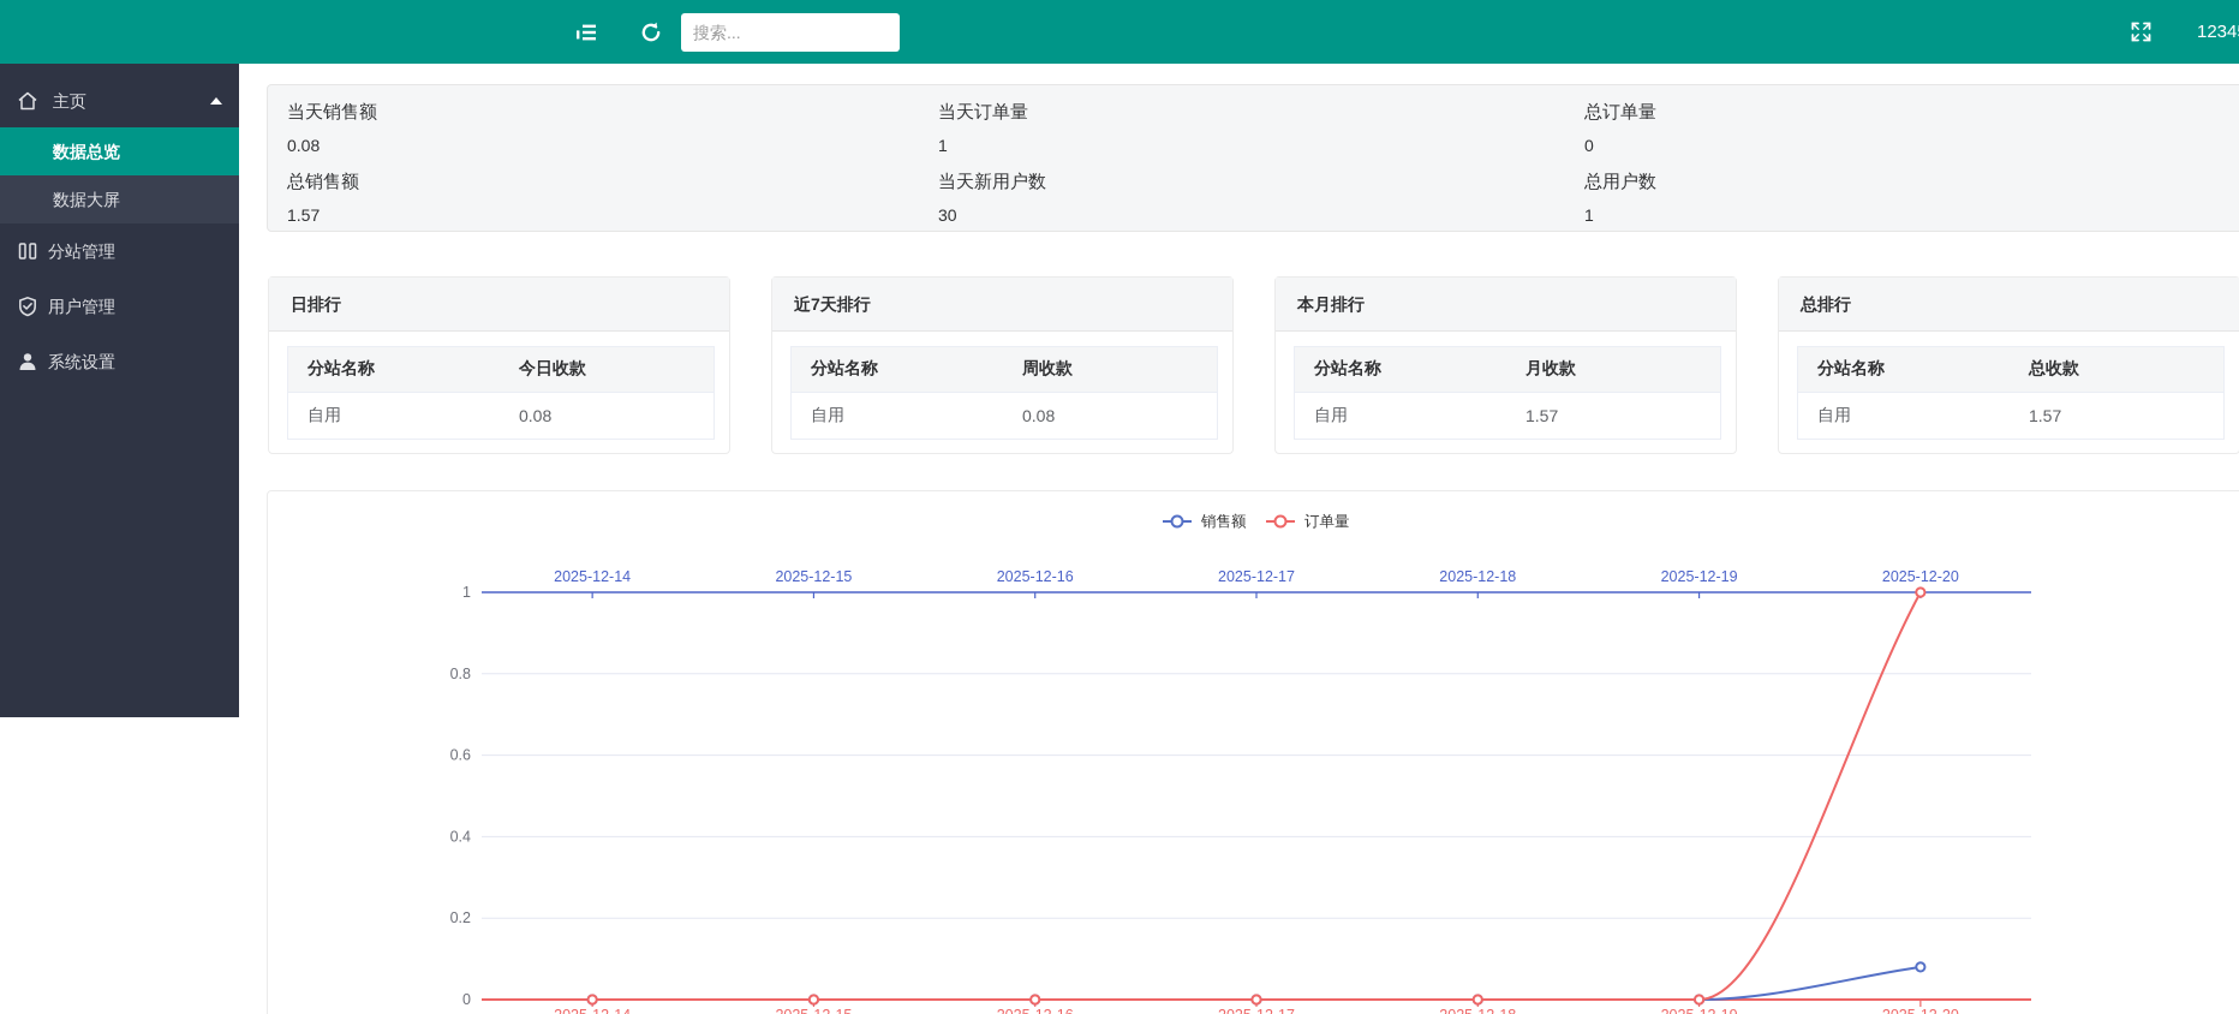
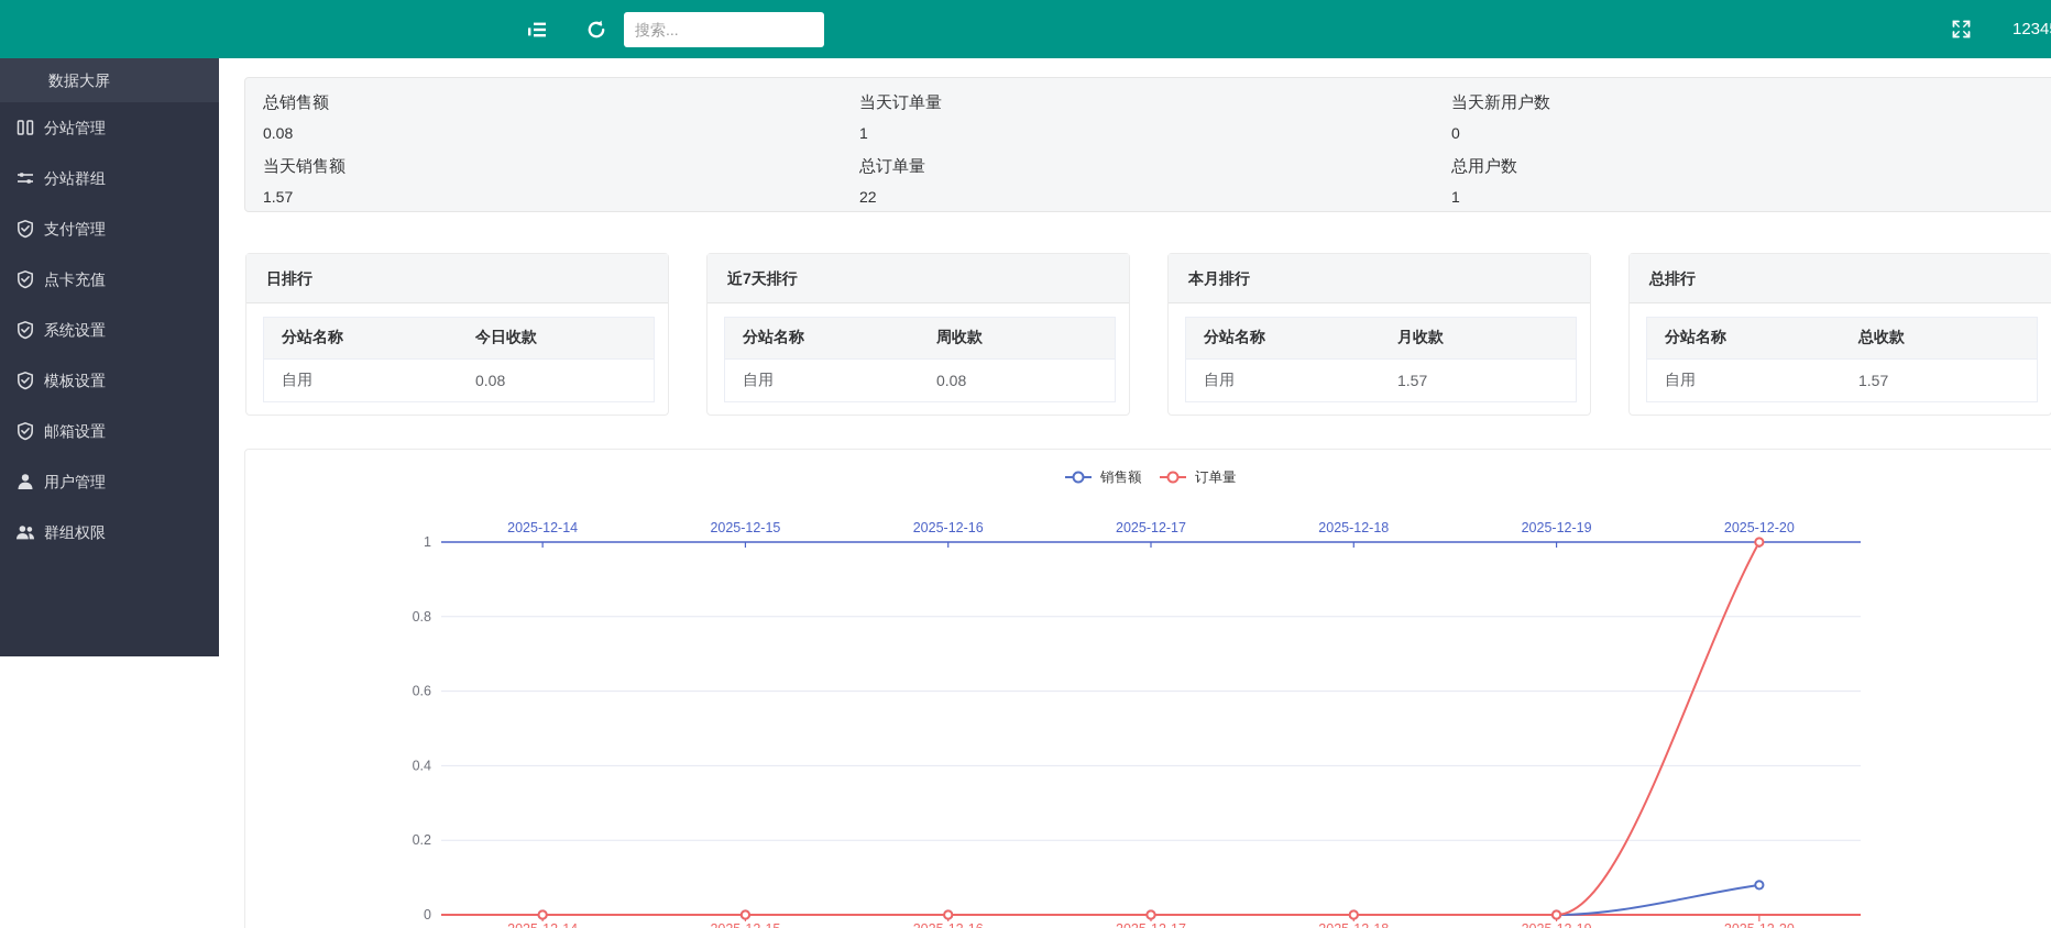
  搜索...
  1234
- 主页
- 数据总览
  数据大屏
  分站管理
+ 分站群组
+ 支付管理
+ 点卡充值
- 用户管理
+ 系统设置
+ 模板设置
+ 邮箱设置
- 系统设置
+ 用户管理
+ 群组权限
- 当天销售额
+ 总销售额
  0.08
  当天订单量
  1
- 总订单量
+ 当天新用户数
  0
- 总销售额
+ 当天销售额
  1.57
- 当天新用户数
+ 总订单量
- 30
+ 22
  总用户数
  1
  日排行
  分站名称
  今日收款
  自用
  0.08
  近7天排行
  分站名称
  周收款
  自用
  0.08
  本月排行
  分站名称
  月收款
  自用
  1.57
  总排行
  分站名称
  总收款
  自用
  1.57
  0
  0.2
  0.4
  0.6
  0.8
  1
  2025-12-14
  2025-12-15
  2025-12-16
  2025-12-17
  2025-12-18
  2025-12-19
  2025-12-20
  销售额
  订单量
